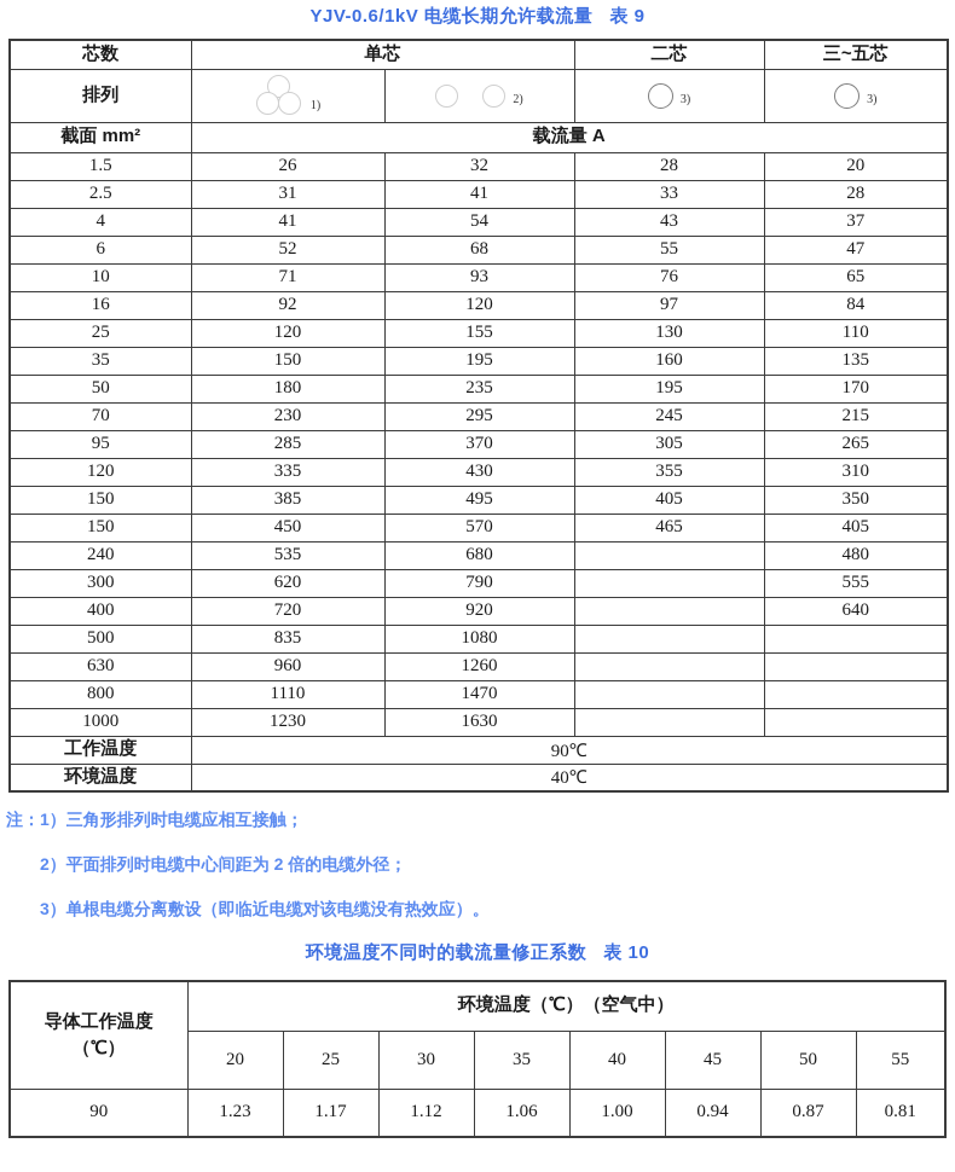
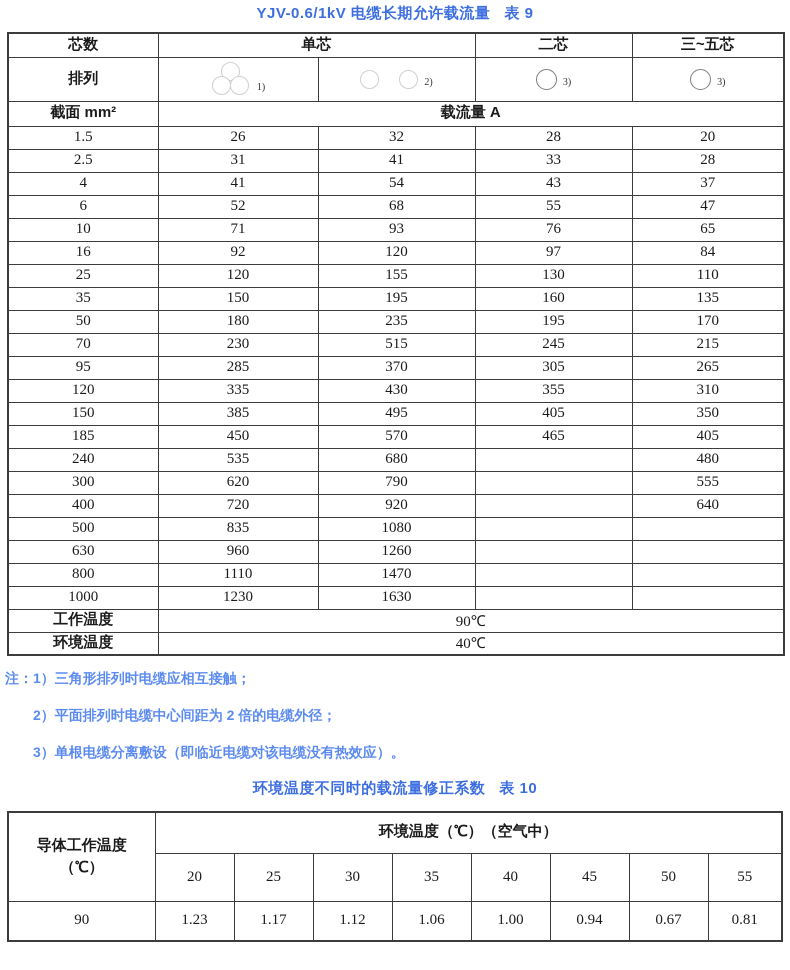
  YJV-0.6/1kV 电缆长期允许载流量 表 9
  芯数	单芯	二芯	三~五芯
  排列	1)	2)	3)	3)
  截面 mm²	载流量 A
  1.5	26	32	28	20
  2.5	31	41	33	28
  4	41	54	43	37
  6	52	68	55	47
  10	71	93	76	65
  16	92	120	97	84
  25	120	155	130	110
  35	150	195	160	135
  50	180	235	195	170
- 70	230	295	245	215
+ 70	230	515	245	215
  95	285	370	305	265
  120	335	430	355	310
  150	385	495	405	350
- 150	450	570	465	405
+ 185	450	570	465	405
  240	535	680		480
  300	620	790		555
  400	720	920		640
  500	835	1080
  630	960	1260
  800	1110	1470
  1000	1230	1630
  工作温度	90℃
  环境温度	40℃
  注：1）三角形排列时电缆应相互接触；
  2）平面排列时电缆中心间距为 2 倍的电缆外径；
  3）单根电缆分离敷设（即临近电缆对该电缆没有热效应）。
  环境温度不同时的载流量修正系数 表 10
  导体工作温度 （℃）	环境温度（℃）（空气中）
  20	25	30	35	40	45	50	55
- 90	1.23	1.17	1.12	1.06	1.00	0.94	0.87	0.81
+ 90	1.23	1.17	1.12	1.06	1.00	0.94	0.67	0.81
